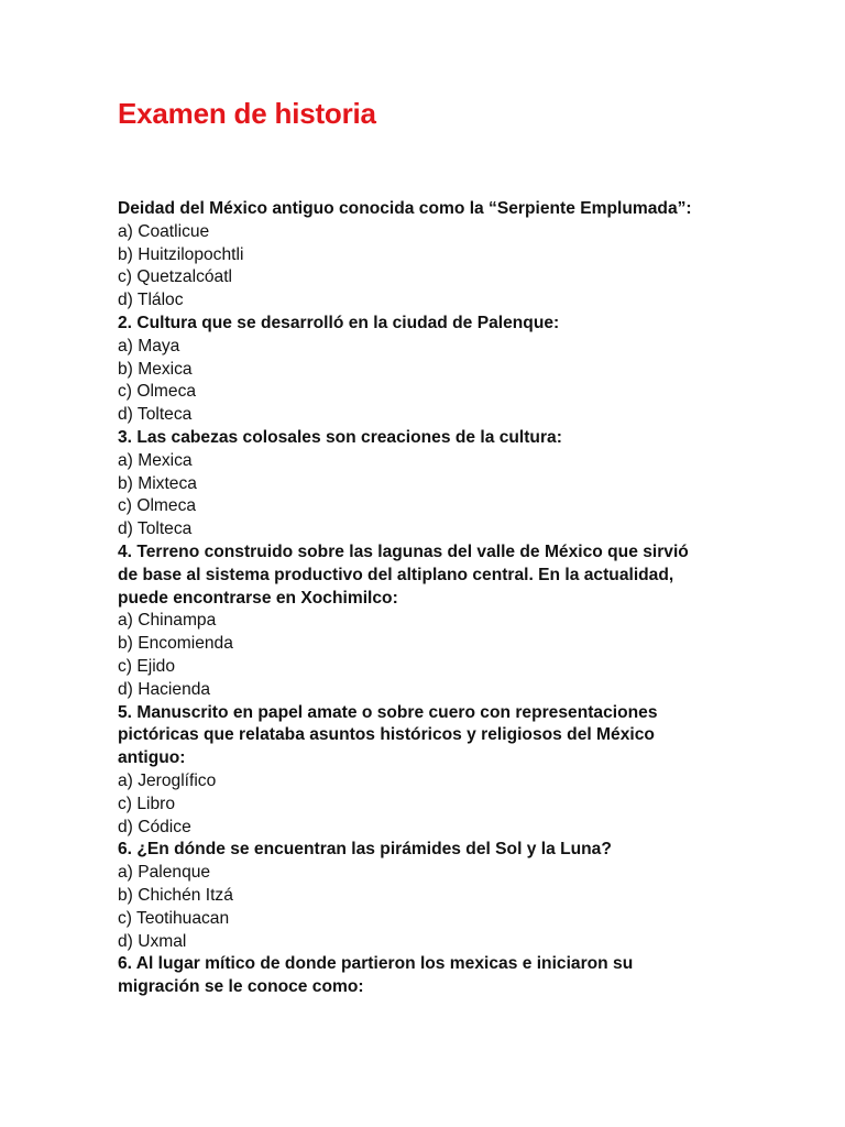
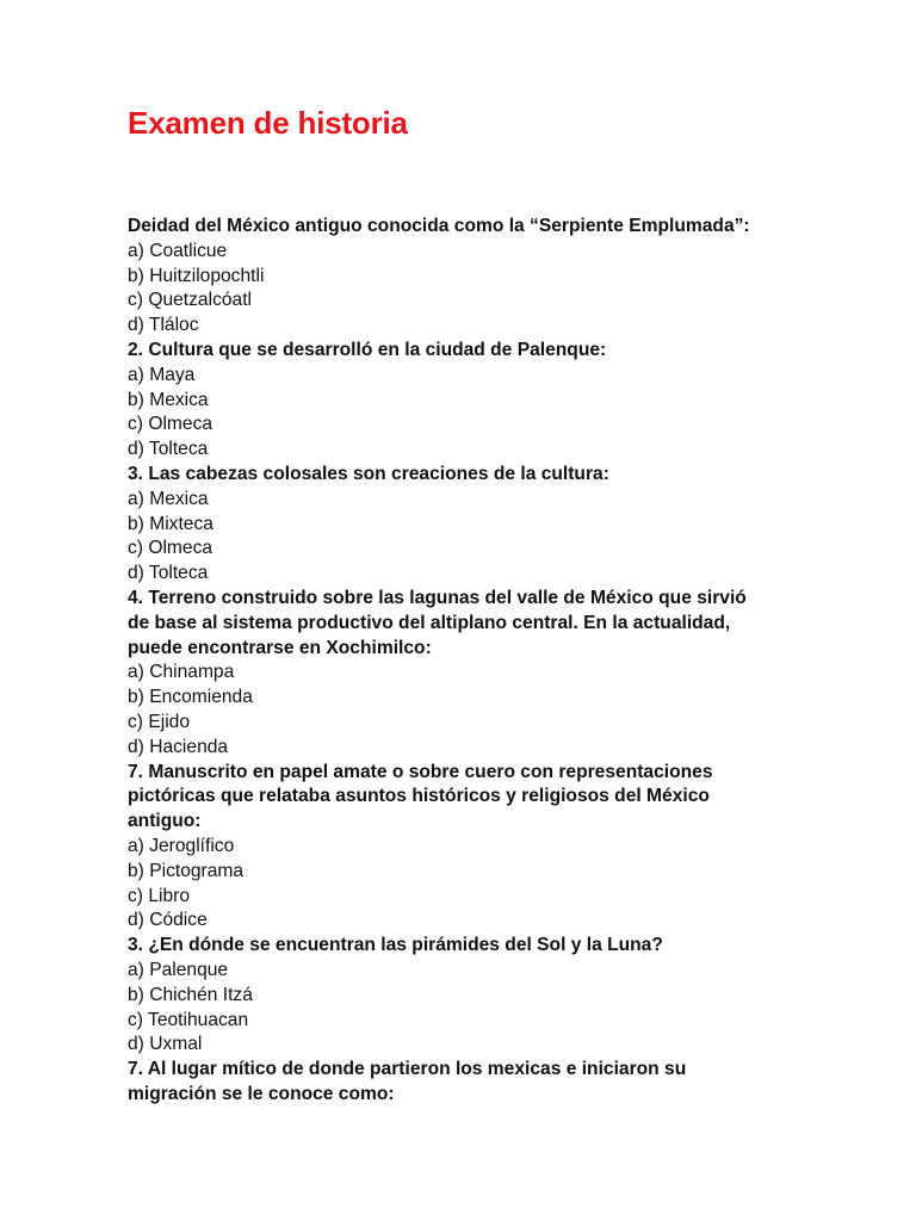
  Examen de historia
  Deidad del México antiguo conocida como la “Serpiente Emplumada”:
  a) Coatlicue
  b) Huitzilopochtli
  c) Quetzalcóatl
  d) Tláloc
  2. Cultura que se desarrolló en la ciudad de Palenque:
  a) Maya
  b) Mexica
  c) Olmeca
  d) Tolteca
  3. Las cabezas colosales son creaciones de la cultura:
  a) Mexica
  b) Mixteca
  c) Olmeca
  d) Tolteca
  4. Terreno construido sobre las lagunas del valle de México que sirvió
  de base al sistema productivo del altiplano central. En la actualidad,
  puede encontrarse en Xochimilco:
  a) Chinampa
  b) Encomienda
  c) Ejido
  d) Hacienda
- 5. Manuscrito en papel amate o sobre cuero con representaciones
+ 7. Manuscrito en papel amate o sobre cuero con representaciones
  pictóricas que relataba asuntos históricos y religiosos del México
  antiguo:
  a) Jeroglífico
+ b) Pictograma
  c) Libro
  d) Códice
- 6. ¿En dónde se encuentran las pirámides del Sol y la Luna?
+ 3. ¿En dónde se encuentran las pirámides del Sol y la Luna?
  a) Palenque
  b) Chichén Itzá
  c) Teotihuacan
  d) Uxmal
- 6. Al lugar mítico de donde partieron los mexicas e iniciaron su
+ 7. Al lugar mítico de donde partieron los mexicas e iniciaron su
  migración se le conoce como:
